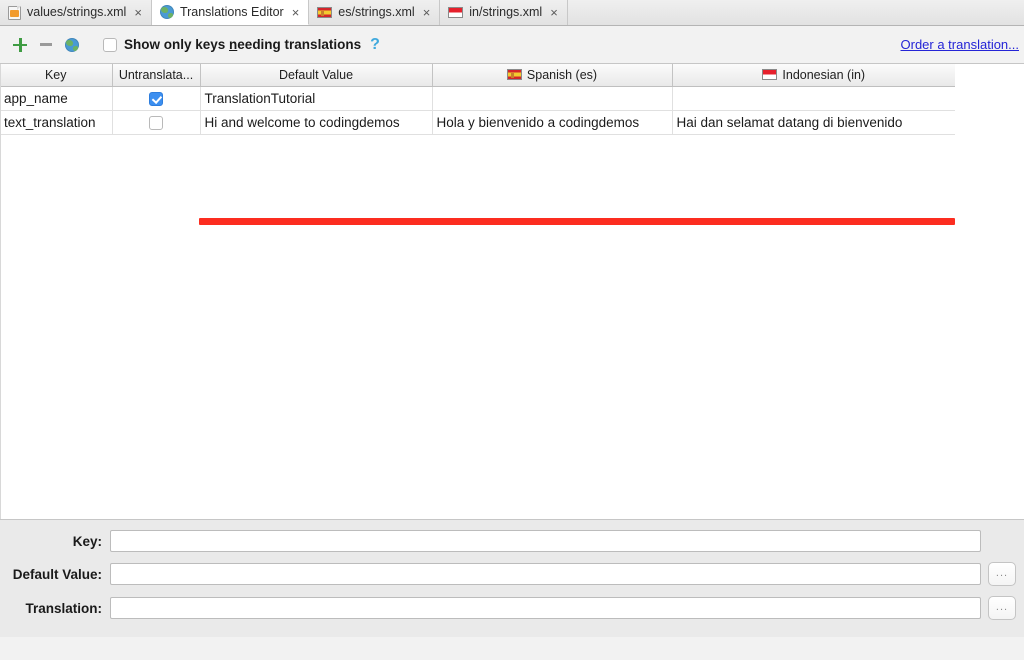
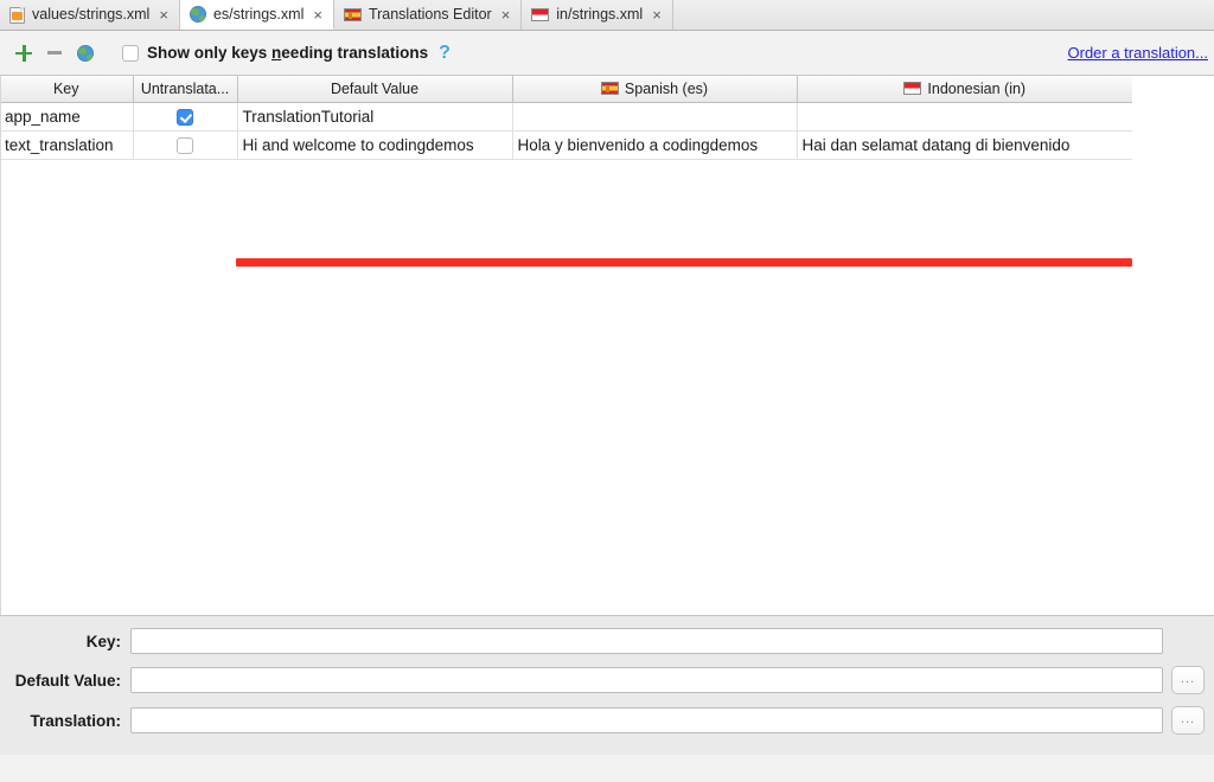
  values/strings.xml
  ×
- Translations Editor
+ es/strings.xml
  ×
- es/strings.xml
+ Translations Editor
  ×
  in/strings.xml
  ×
  Show only keys needing translations
  ?
  Order a translation...
  Key	Untranslata...	Default Value	Spanish (es)	Indonesian (in)
  app_name		TranslationTutorial
  text_translation		Hi and welcome to codingdemos	Hola y bienvenido a codingdemos	Hai dan selamat datang di bienvenido
  Key:
  Default Value:
  ...
  Translation:
  ...
